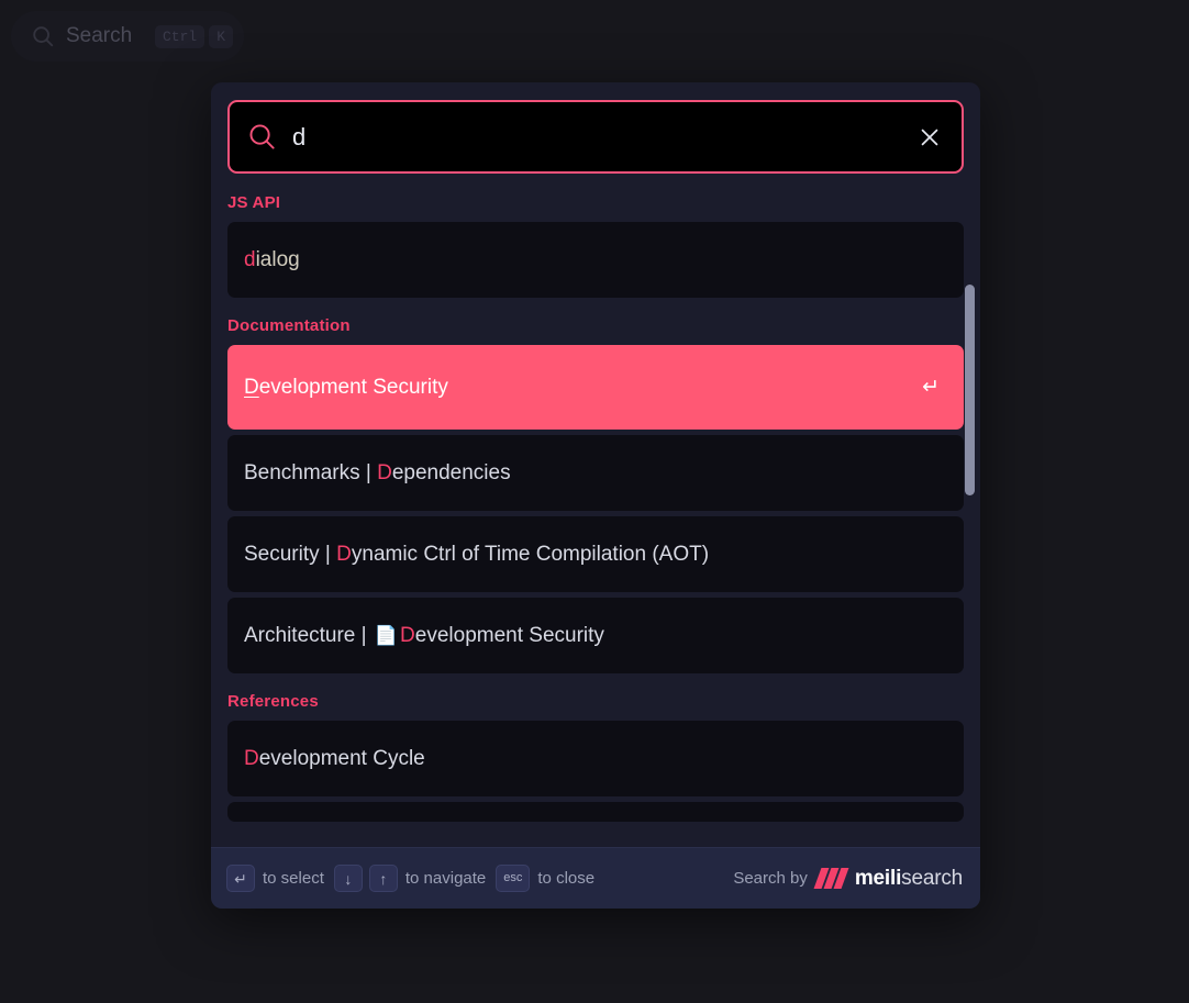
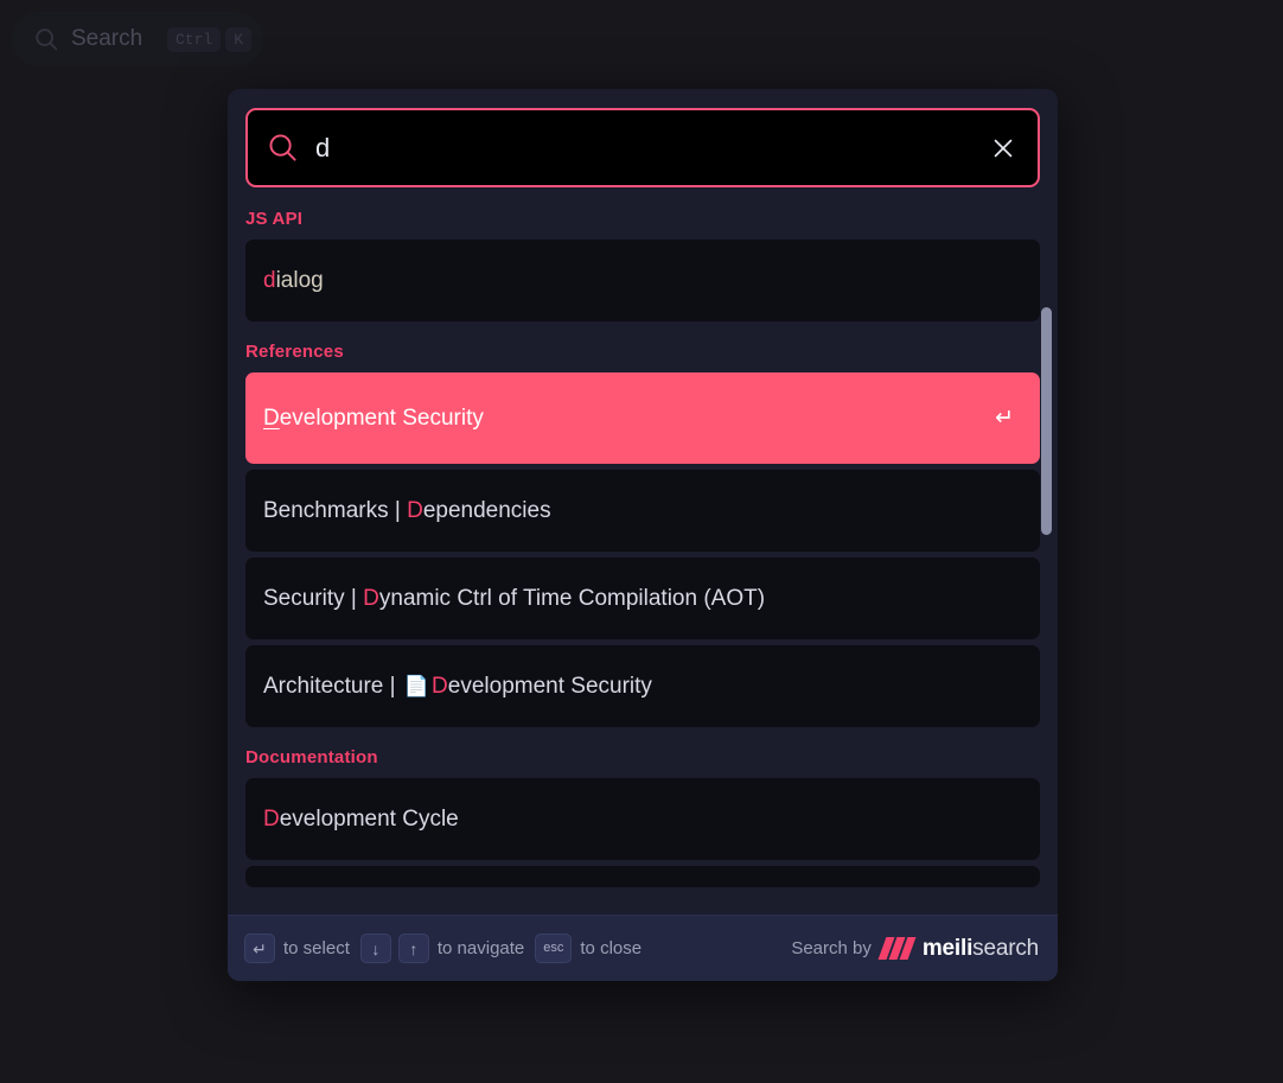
  Search
  Ctrl
  K
  d
  JS API
  dialog
- Documentation
+ References
  Development Security
  ↵
  Benchmarks | Dependencies
  Security | Dynamic Ctrl of Time Compilation (AOT)
  Architecture | 📄Development Security
- References
+ Documentation
  Development Cycle
  ↵
  to select
  ↓
  ↑
  to navigate
  esc
  to close
  Search by
  meilisearch
